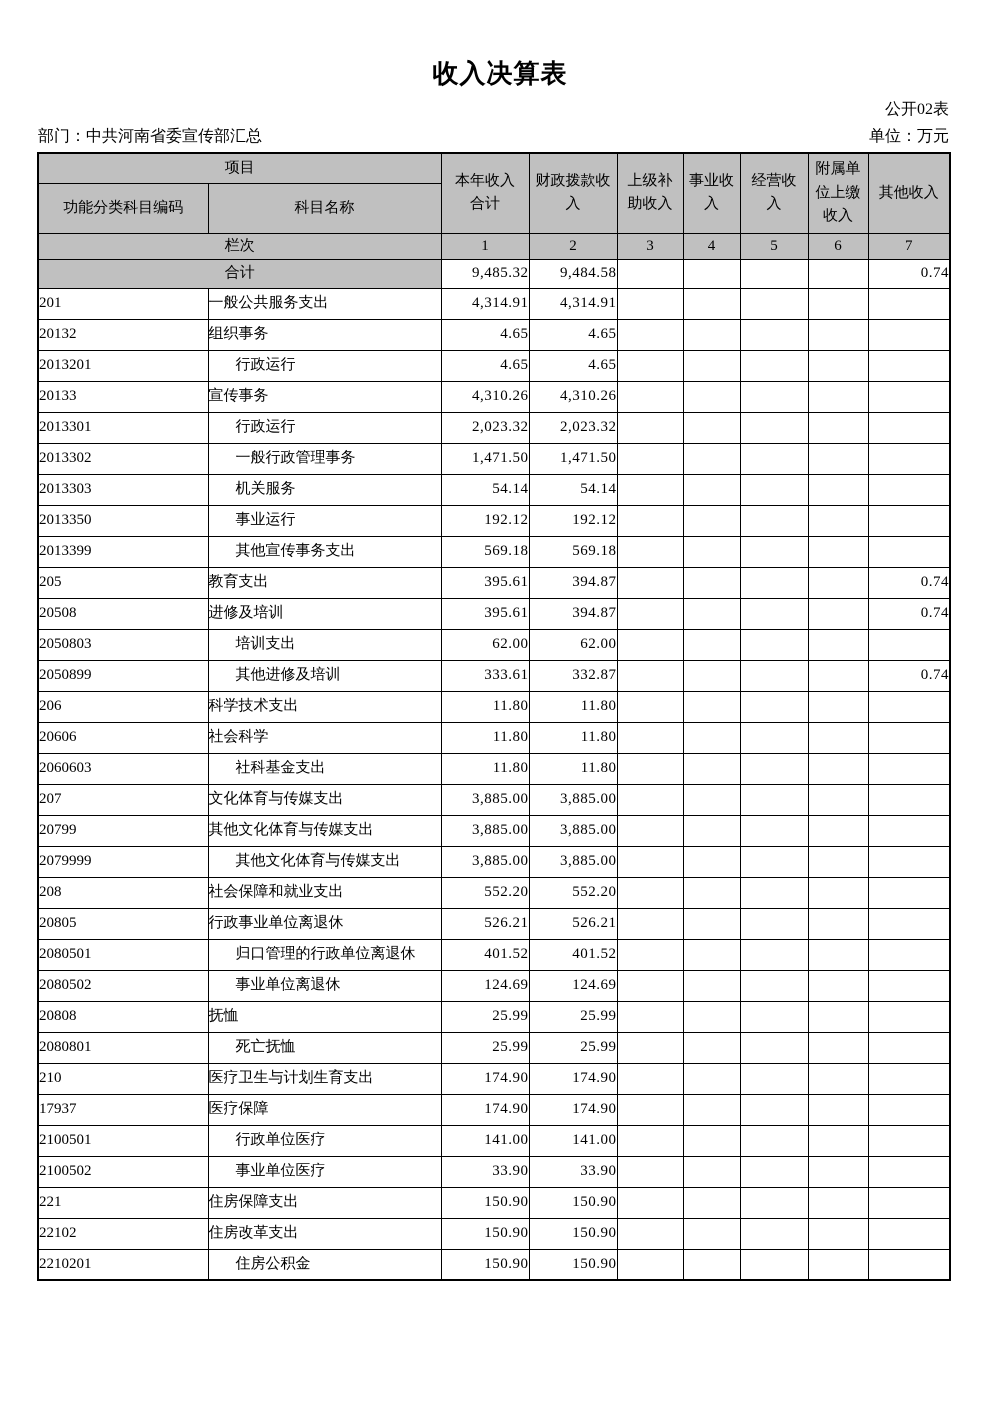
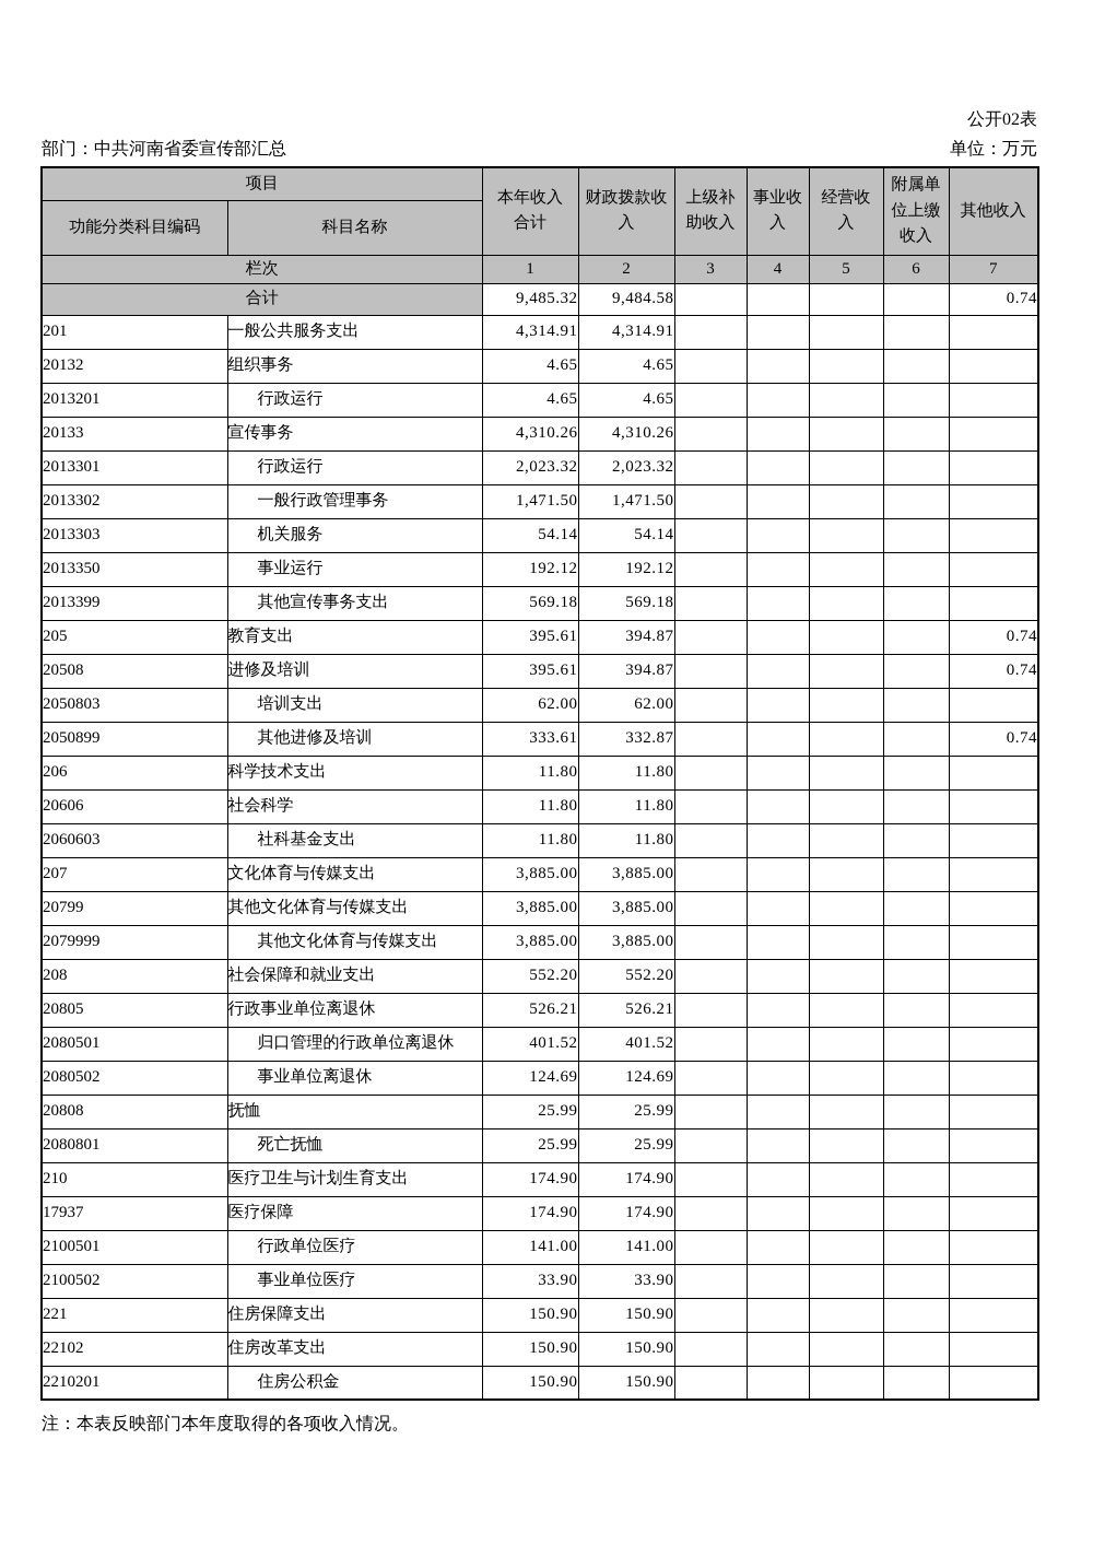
- 收入决算表
  公开02表
  部门：中共河南省委宣传部汇总
  单位：万元
  项目	本年收入 合计	财政拨款收 入	上级补 助收入	事业收 入	经营收 入	附属单 位上缴 收入	其他收入
  功能分类科目编码	科目名称
  栏次	1	2	3	4	5	6	7
  合计	9,485.32	9,484.58					0.74
  201	一般公共服务支出	4,314.91	4,314.91
  20132	组织事务	4.65	4.65
  2013201	行政运行	4.65	4.65
  20133	宣传事务	4,310.26	4,310.26
  2013301	行政运行	2,023.32	2,023.32
  2013302	一般行政管理事务	1,471.50	1,471.50
  2013303	机关服务	54.14	54.14
  2013350	事业运行	192.12	192.12
  2013399	其他宣传事务支出	569.18	569.18
  205	教育支出	395.61	394.87					0.74
  20508	进修及培训	395.61	394.87					0.74
  2050803	培训支出	62.00	62.00
  2050899	其他进修及培训	333.61	332.87					0.74
  206	科学技术支出	11.80	11.80
  20606	社会科学	11.80	11.80
  2060603	社科基金支出	11.80	11.80
  207	文化体育与传媒支出	3,885.00	3,885.00
  20799	其他文化体育与传媒支出	3,885.00	3,885.00
  2079999	其他文化体育与传媒支出	3,885.00	3,885.00
  208	社会保障和就业支出	552.20	552.20
  20805	行政事业单位离退休	526.21	526.21
  2080501	归口管理的行政单位离退休	401.52	401.52
  2080502	事业单位离退休	124.69	124.69
  20808	抚恤	25.99	25.99
  2080801	死亡抚恤	25.99	25.99
  210	医疗卫生与计划生育支出	174.90	174.90
  17937	医疗保障	174.90	174.90
  2100501	行政单位医疗	141.00	141.00
  2100502	事业单位医疗	33.90	33.90
  221	住房保障支出	150.90	150.90
  22102	住房改革支出	150.90	150.90
  2210201	住房公积金	150.90	150.90
+ 注：本表反映部门本年度取得的各项收入情况。
